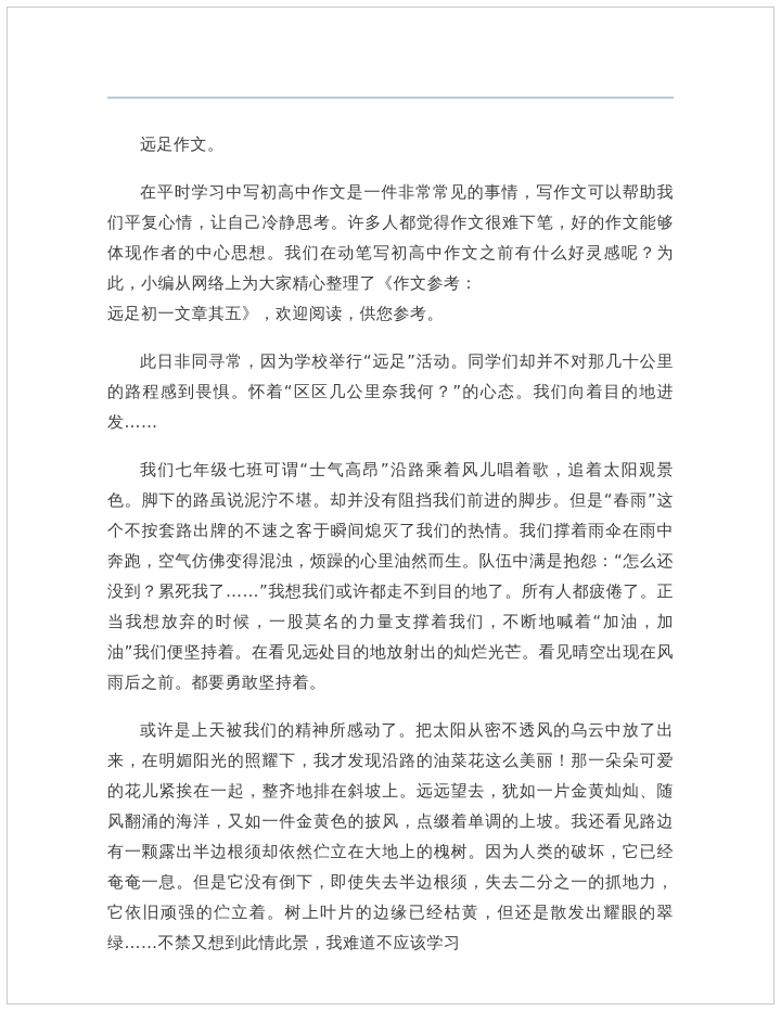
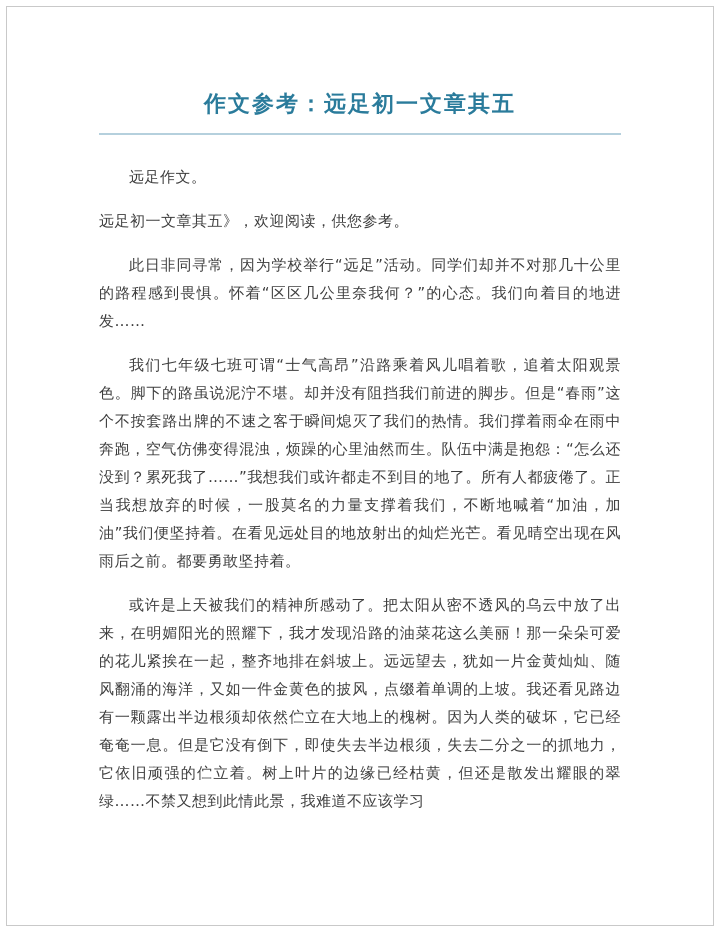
+ 作文参考：远足初一文章其五
  远足作文。
- 在平时学习中写初高中作文是一件非常常见的事情，写作文可以帮助我们平复心情，让自己冷静思考。许多人都觉得作文很难下笔，好的作文能够体现作者的中心思想。我们在动笔写初高中作文之前有什么好灵感呢？为此，小编从网络上为大家精心整理了《作文参考：
  远足初一文章其五》，欢迎阅读，供您参考。
  此日非同寻常，因为学校举行“远足”活动。同学们却并不对那几十公里的路程感到畏惧。怀着“区区几公里奈我何？”的心态。我们向着目的地进发……
  我们七年级七班可谓“士气高昂”沿路乘着风儿唱着歌，追着太阳观景色。脚下的路虽说泥泞不堪。却并没有阻挡我们前进的脚步。但是“春雨”这个不按套路出牌的不速之客于瞬间熄灭了我们的热情。我们撑着雨伞在雨中奔跑，空气仿佛变得混浊，烦躁的心里油然而生。队伍中满是抱怨：“怎么还没到？累死我了……”我想我们或许都走不到目的地了。所有人都疲倦了。正当我想放弃的时候，一股莫名的力量支撑着我们，不断地喊着“加油，加油”我们便坚持着。在看见远处目的地放射出的灿烂光芒。看见晴空出现在风雨后之前。都要勇敢坚持着。
  或许是上天被我们的精神所感动了。把太阳从密不透风的乌云中放了出来，在明媚阳光的照耀下，我才发现沿路的油菜花这么美丽！那一朵朵可爱的花儿紧挨在一起，整齐地排在斜坡上。远远望去，犹如一片金黄灿灿、随风翻涌的海洋，又如一件金黄色的披风，点缀着单调的上坡。我还看见路边有一颗露出半边根须却依然伫立在大地上的槐树。因为人类的破坏，它已经奄奄一息。但是它没有倒下，即使失去半边根须，失去二分之一的抓地力，它依旧顽强的伫立着。树上叶片的边缘已经枯黄，但还是散发出耀眼的翠绿……不禁又想到此情此景，我难道不应该学习
